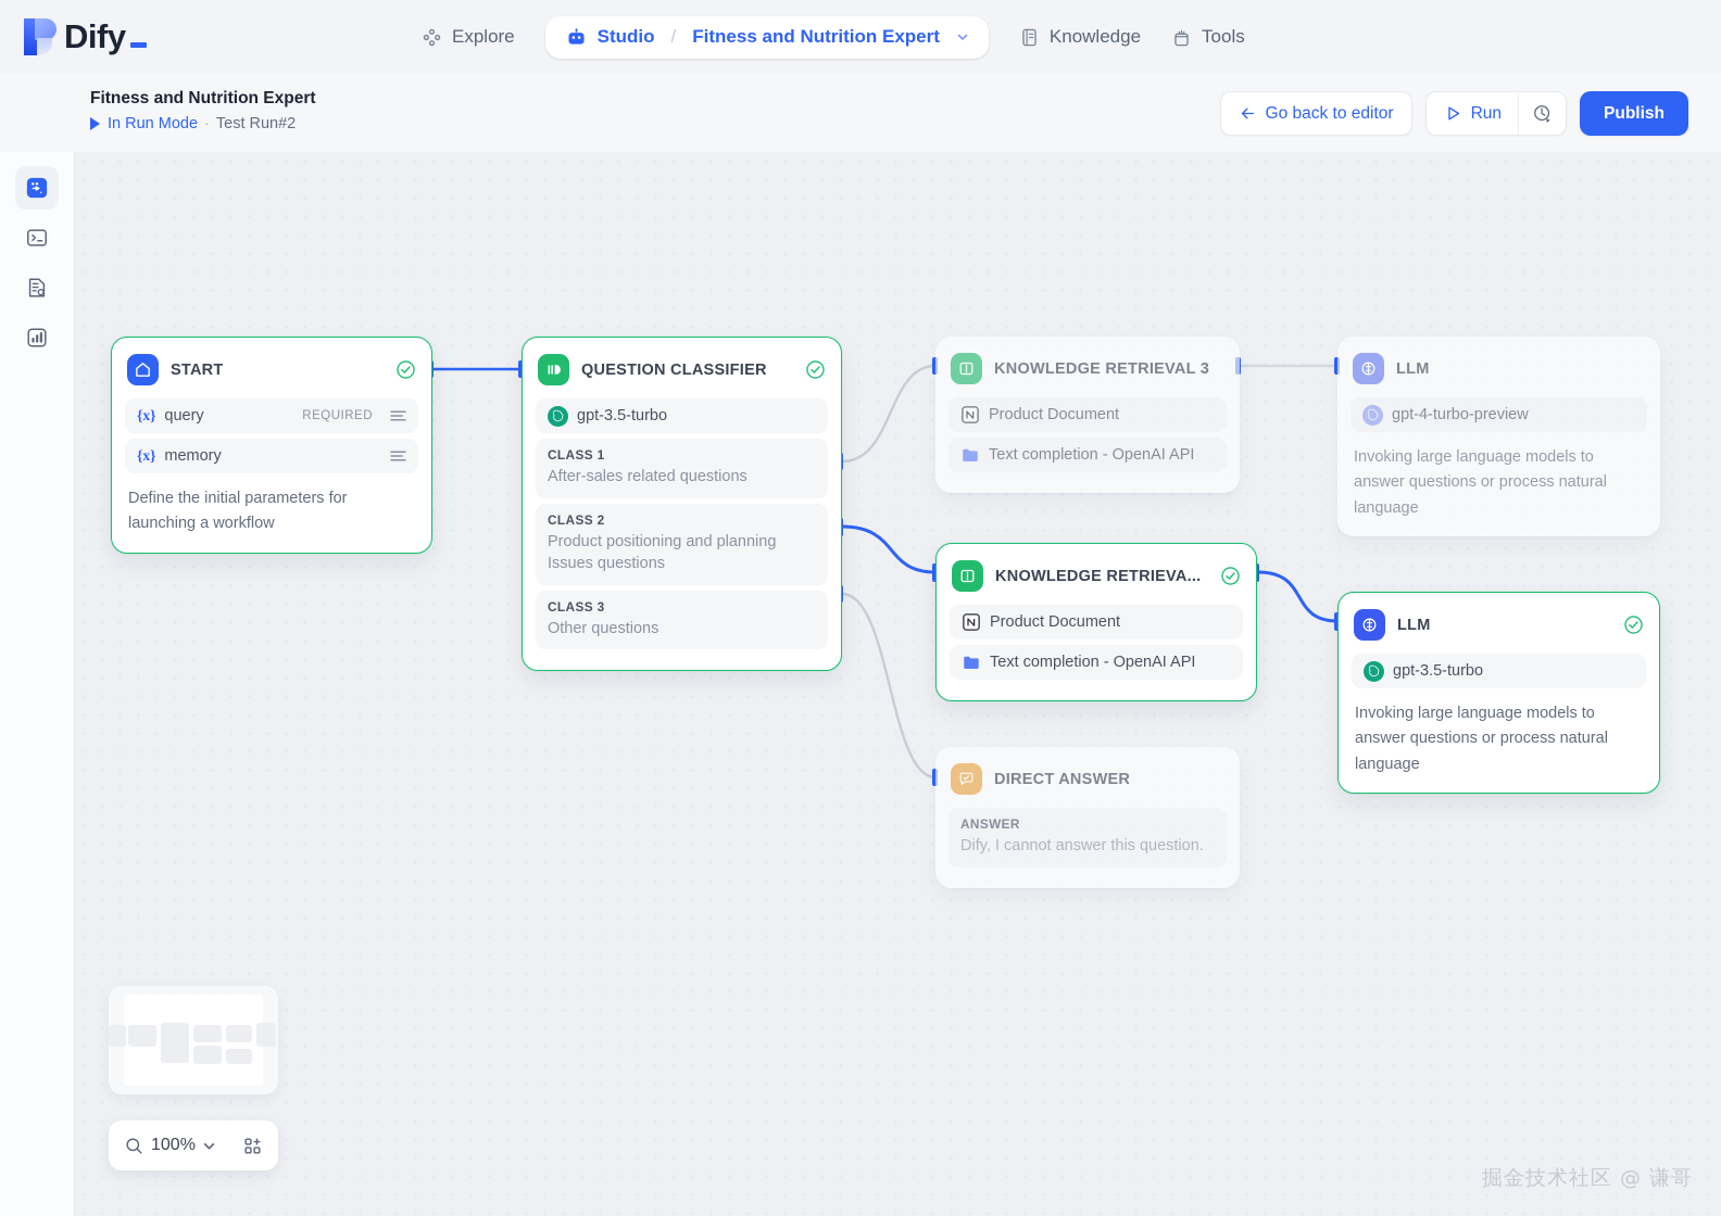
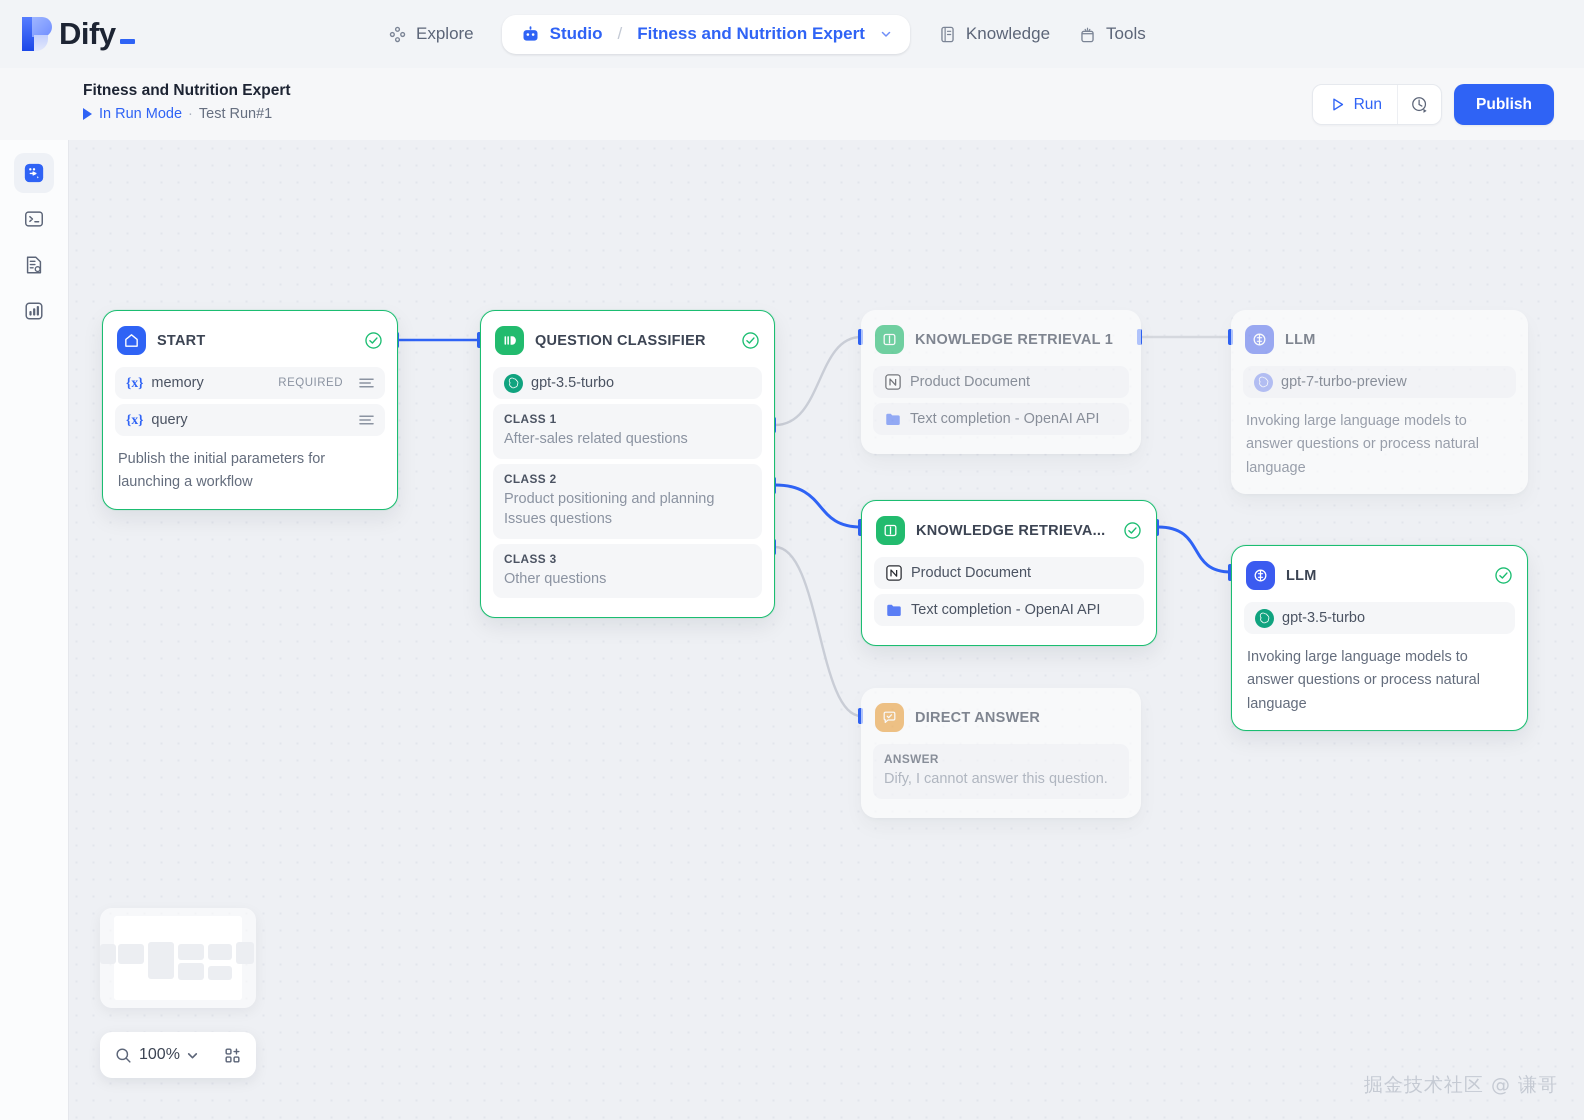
  Dify
  Explore
  Studio
  /
  Fitness and Nutrition Expert
  Knowledge
  Tools
  Fitness and Nutrition Expert
  In Run Mode
  ·
- Test Run#2
+ Test Run#1
- Go back to editor
  Run
  Publish
  START
  {x}
- query
+ memory
  REQUIRED
  {x}
- memory
+ query
- Define the initial parameters for launching a workflow
+ Publish the initial parameters for launching a workflow
  QUESTION CLASSIFIER
  gpt-3.5-turbo
  CLASS 1
  After-sales related questions
  CLASS 2
  Product positioning and planning Issues questions
  CLASS 3
  Other questions
- KNOWLEDGE RETRIEVAL 3
+ KNOWLEDGE RETRIEVAL 1
  Product Document
  Text completion - OpenAI API
  KNOWLEDGE RETRIEVA...
  Product Document
  Text completion - OpenAI API
  LLM
- gpt-4-turbo-preview
+ gpt-7-turbo-preview
  Invoking large language models to answer questions or process natural language
  LLM
  gpt-3.5-turbo
  Invoking large language models to answer questions or process natural language
  DIRECT ANSWER
  ANSWER
  Dify, I cannot answer this question.
  100%
  掘金技术社区 @ 谦哥
